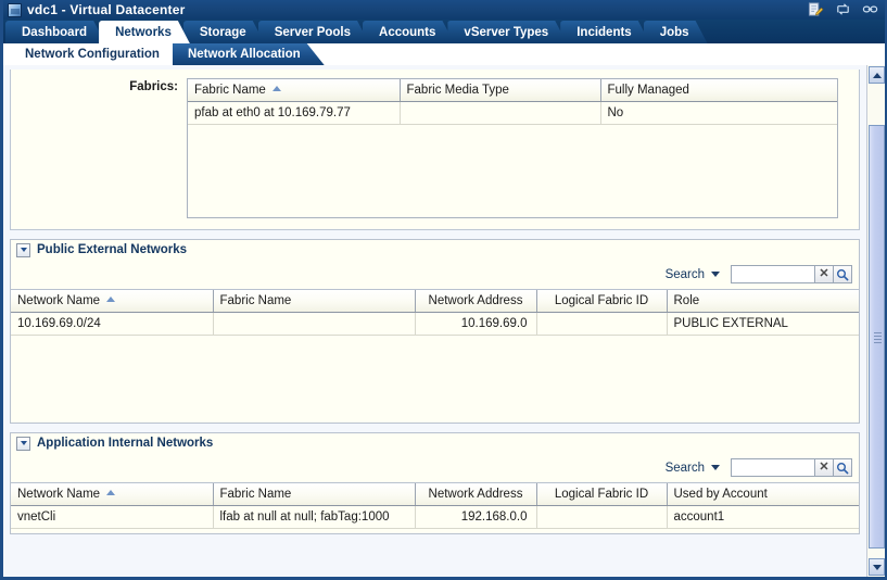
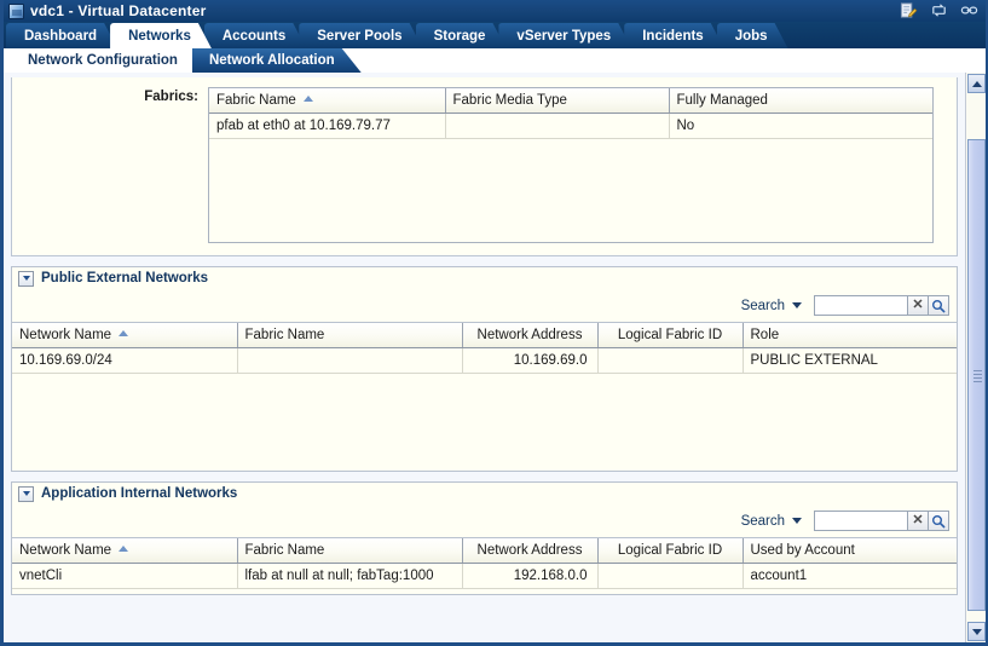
  vdc1 - Virtual Datacenter
  Dashboard
  Networks
- Storage
+ Accounts
  Server Pools
- Accounts
+ Storage
  vServer Types
  Incidents
  Jobs
  Network Configuration
  Network Allocation
  Fabrics:
  Fabric Name	Fabric Media Type	Fully Managed
  pfab at eth0 at 10.169.79.77		No
  Public External Networks
  Search
  ✕
  Network Name	Fabric Name	Network Address	Logical Fabric ID	Role
  10.169.69.0/24		10.169.69.0		PUBLIC EXTERNAL
  Application Internal Networks
  Search
  ✕
  Network Name	Fabric Name	Network Address	Logical Fabric ID	Used by Account
  vnetCli	lfab at null at null; fabTag:1000	192.168.0.0		account1
